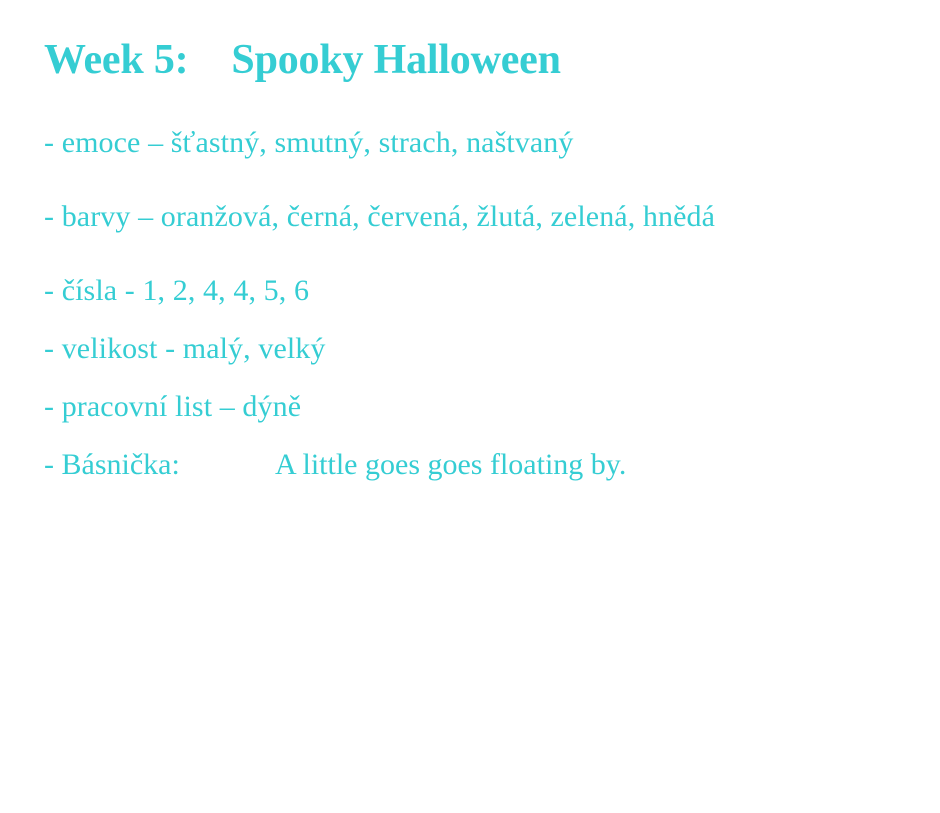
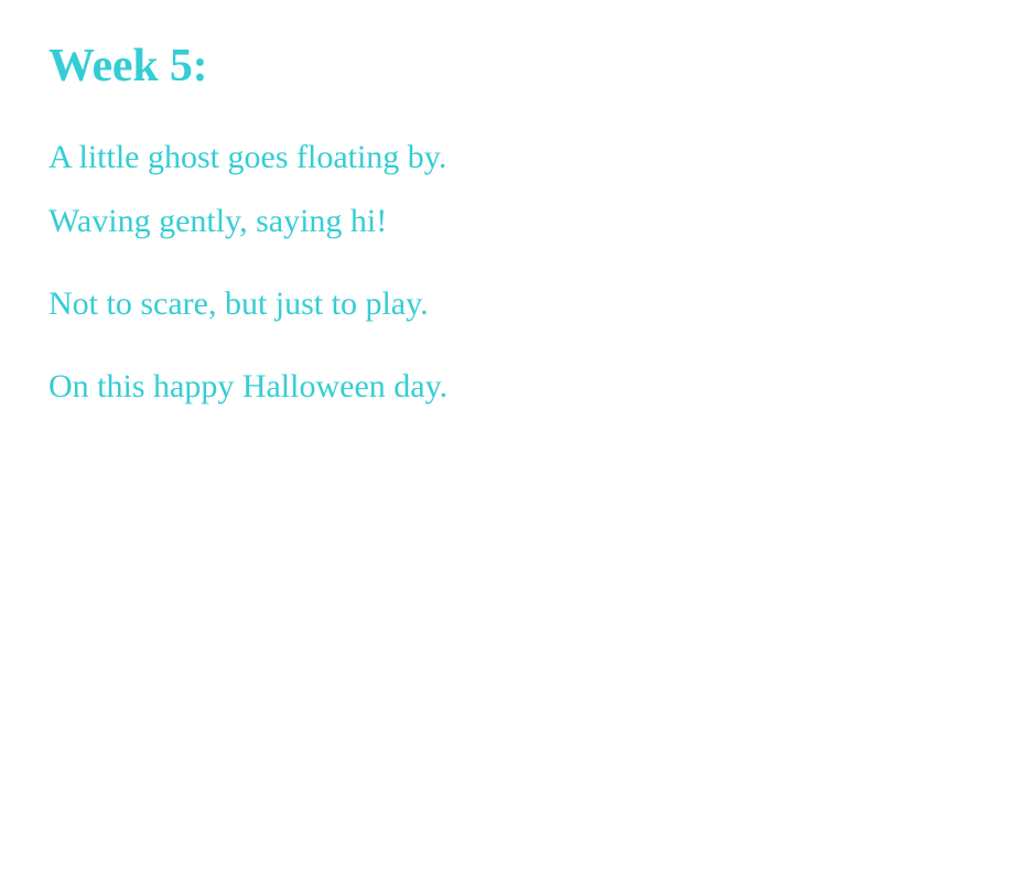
  Week 5:
- Spooky Halloween
- - emoce – šťastný, smutný, strach, naštvaný
- - barvy – oranžová, černá, červená, žlutá, zelená, hnědá
- - čísla - 1, 2, 4, 4, 5, 6
- - velikost - malý, velký
- - pracovní list – dýně
- - Básnička:
- A little goes goes floating by.
+ A little ghost goes floating by.
+ Waving gently, saying hi!
+ Not to scare, but just to play.
+ On this happy Halloween day.
